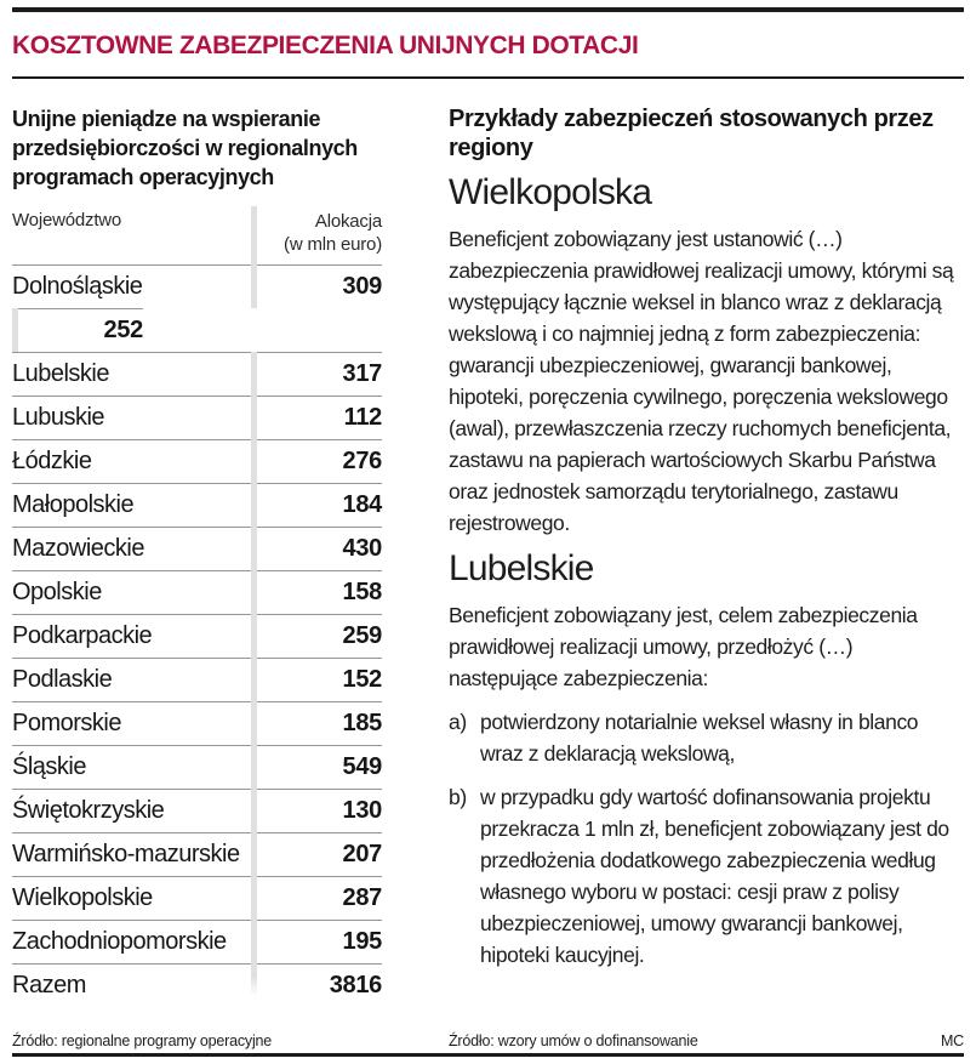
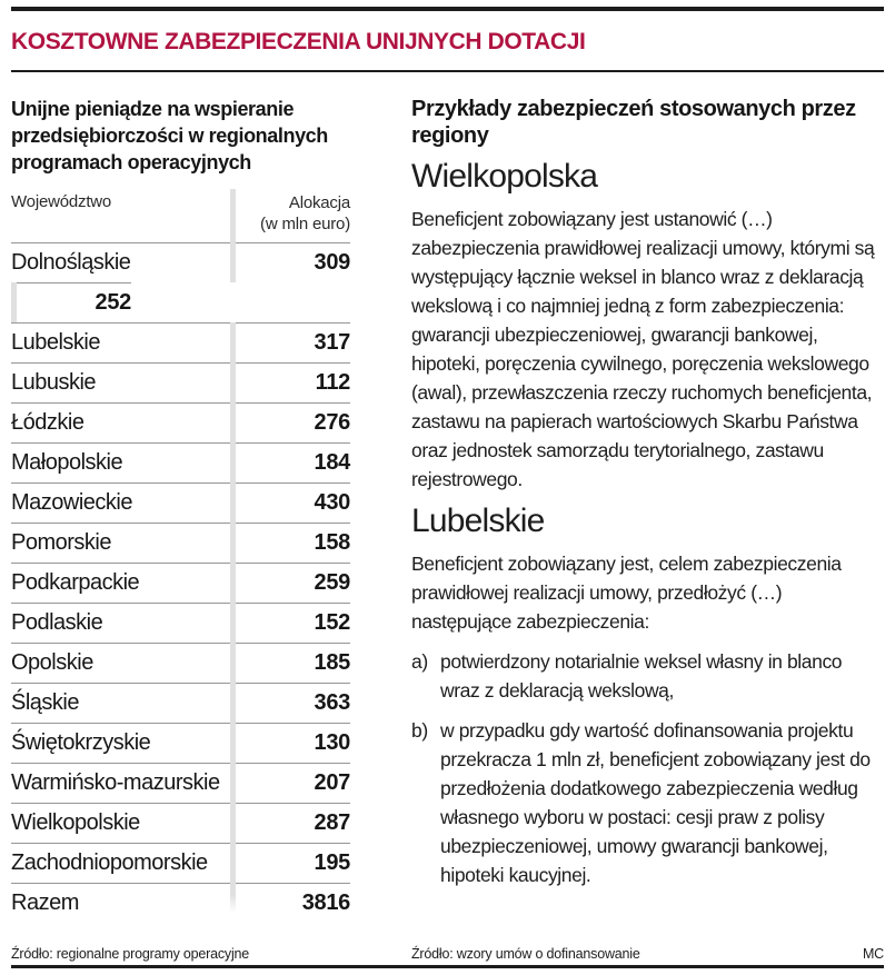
  KOSZTOWNE ZABEZPIECZENIA UNIJNYCH DOTACJI
  Unijne pieniądze na wspieranie przedsiębiorczości w regionalnych programach operacyjnych
  Województwo
  Alokacja
  (w mln euro)
  Dolnośląskie
  309
  252
  Lubelskie
  317
  Lubuskie
  112
  Łódzkie
  276
  Małopolskie
  184
  Mazowieckie
  430
- Opolskie
+ Pomorskie
  158
  Podkarpackie
  259
  Podlaskie
  152
- Pomorskie
+ Opolskie
  185
  Śląskie
- 549
+ 363
  Świętokrzyskie
  130
  Warmińsko-mazurskie
  207
  Wielkopolskie
  287
  Zachodniopomorskie
  195
  Razem
  3816
  Przykłady zabezpieczeń stosowanych przez regiony
  Wielkopolska
  Beneficjent zobowiązany jest ustanowić (…) zabezpieczenia prawidłowej realizacji umowy, którymi są występujący łącznie weksel in blanco wraz z deklaracją wekslową i co najmniej jedną z form zabezpieczenia: gwarancji ubezpieczeniowej, gwarancji bankowej, hipoteki, poręczenia cywilnego, poręczenia wekslowego (awal), przewłaszczenia rzeczy ruchomych beneficjenta, zastawu na papierach wartościowych Skarbu Państwa oraz jednostek samorządu terytorialnego, zastawu rejestrowego.
  Lubelskie
  Beneficjent zobowiązany jest, celem zabezpieczenia prawidłowej realizacji umowy, przedłożyć (…) następujące zabezpieczenia:
  a)
  potwierdzony notarialnie weksel własny in blanco wraz z deklaracją wekslową,
  b)
  w przypadku gdy wartość dofinansowania projektu przekracza 1 mln zł, beneficjent zobowiązany jest do przedłożenia dodatkowego zabezpieczenia według własnego wyboru w postaci: cesji praw z polisy ubezpieczeniowej, umowy gwarancji bankowej, hipoteki kaucyjnej.
  Źródło: regionalne programy operacyjne
  Źródło: wzory umów o dofinansowanie
  MC
